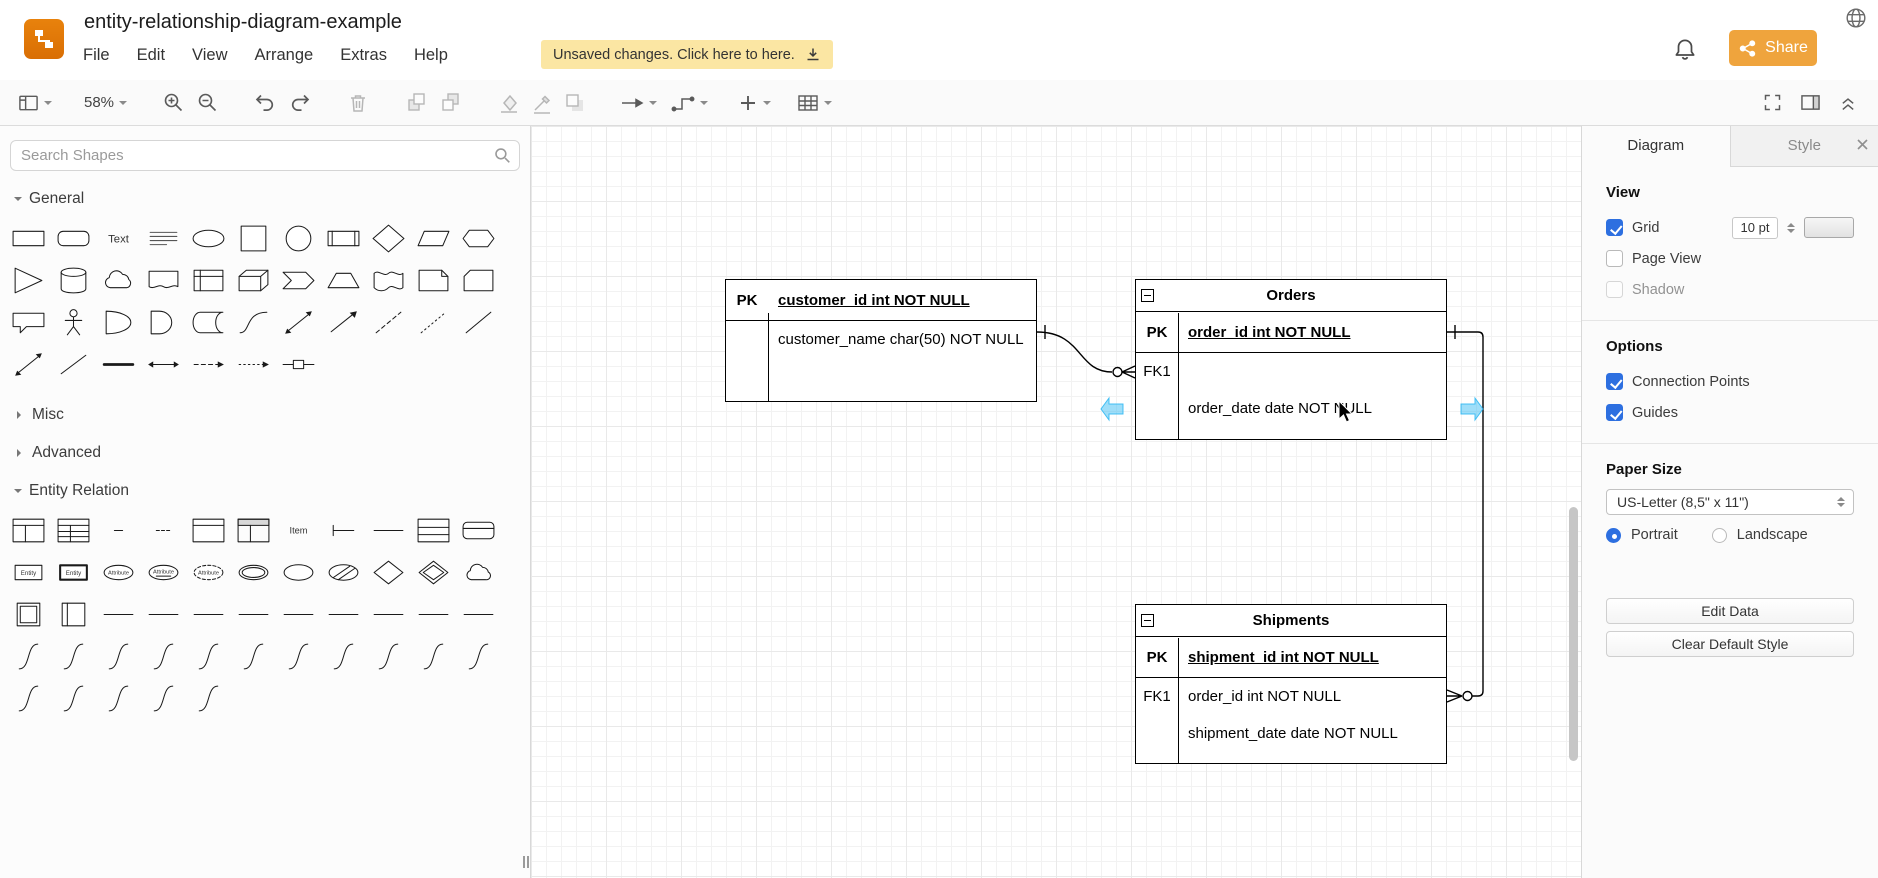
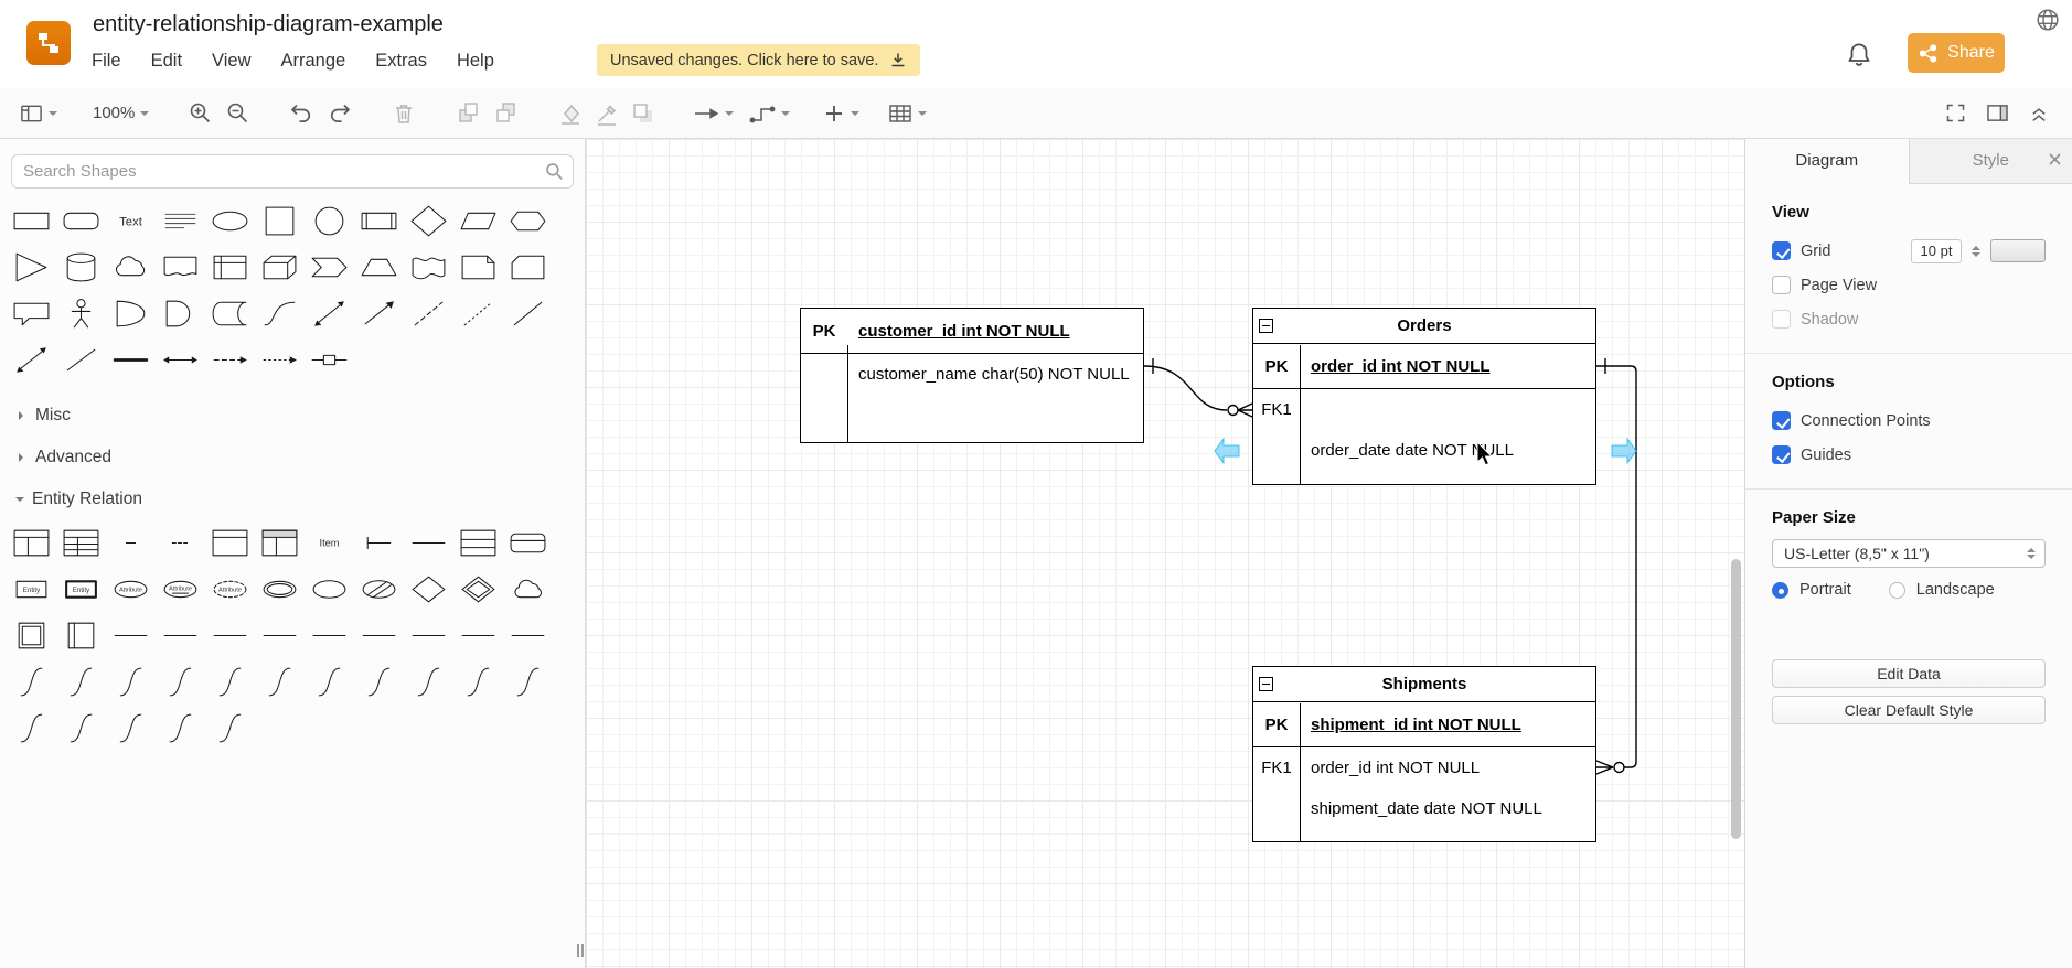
  entity-relationship-diagram-example
  File
  Edit
  View
  Arrange
  Extras
  Help
- Unsaved changes. Click here to here.
+ Unsaved changes. Click here to save.
  Share
- 58%
+ 100%
  Search Shapes
- General
  Text
  Misc
  Advanced
  Entity Relation
  Item
  PK
  customer_id int NOT NULL
  customer_name char(50) NOT NULL
  Orders
  PK
  order_id int NOT NULL
  FK1
  order_date date NOTULL
  Shipments
  PK
  shipment_id int NOT NULL
  FK1
  order_id int NOT NULL
  shipment_date date NOT NULL
  Diagram
  Style
  View
  Grid
  10 pt
  Page View
  Shadow
  Options
  Connection Points
  Guides
  Paper Size
  US-Letter (8,5" x 11")
  Portrait
  Landscape
  Edit Data Clear Default Style
